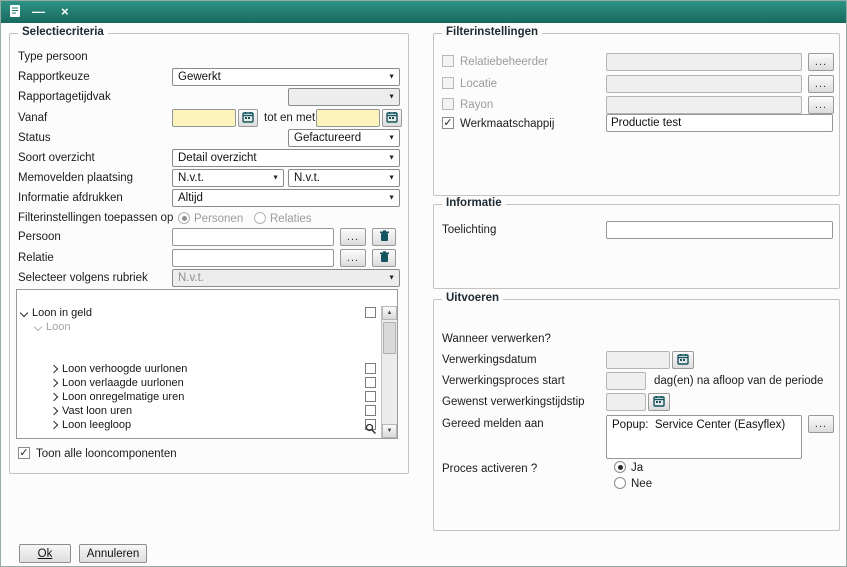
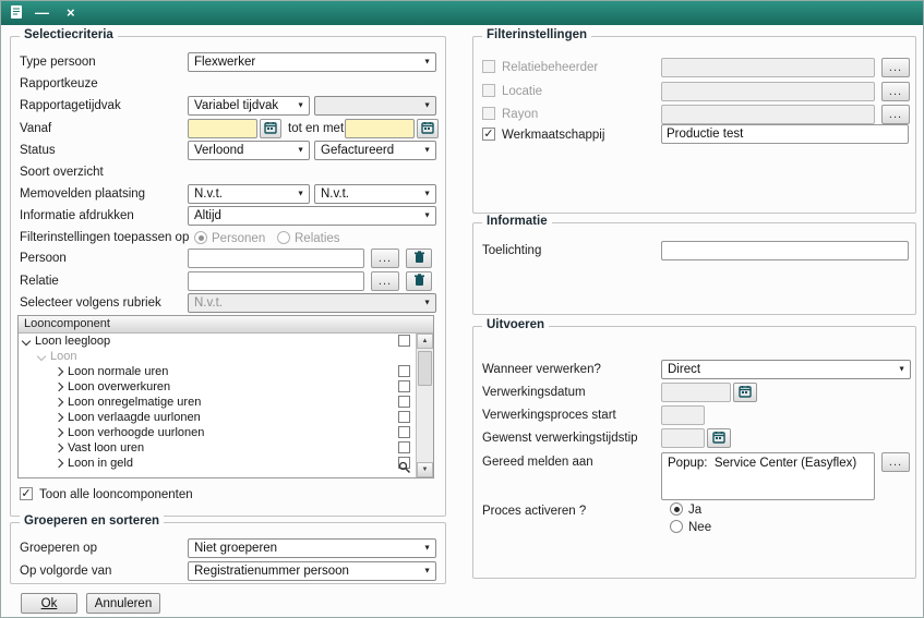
  —
  ×
  Selectiecriteria
  Type persoon
+ Flexwerker
  Rapportkeuze
- Gewerkt
  Rapportagetijdvak
+ Variabel tijdvak
  Vanaf
  tot en met
  Status
+ Verloond
  Gefactureerd
  Soort overzicht
- Detail overzicht
  Memovelden plaatsing
  N.v.t.
  N.v.t.
  Informatie afdrukken
  Altijd
  Filterinstellingen toepassen op
  Personen
  Relaties
  Persoon
  ...
  Relatie
  ...
  Selecteer volgens rubriek
  N.v.t.
+ Looncomponent
- Loon in geld
+ Loon leegloop
  Loon
+ Loon normale uren
+ Loon overwerkuren
- Loon verhoogde uurlonen
+ Loon onregelmatige uren
  Loon verlaagde uurlonen
- Loon onregelmatige uren
+ Loon verhoogde uurlonen
  Vast loon uren
- Loon leegloop
+ Loon in geld
  ✓
  Toon alle looncomponenten
+ Groeperen en sorteren
+ Groeperen op
+ Niet groeperen
+ Op volgorde van
+ Registratienummer persoon
  Filterinstellingen
  Relatiebeheerder
  ...
  Locatie
  ...
  Rayon
  ...
  ✓
  Werkmaatschappij
  Productie test
  Informatie
  Toelichting
  Uitvoeren
  Wanneer verwerken?
+ Direct
  Verwerkingsdatum
  Verwerkingsproces start
- dag(en) na afloop van de periode
  Gewenst verwerkingstijdstip
  Gereed melden aan
  Popup: Service Center (Easyflex)
  ...
  Proces activeren ?
  Ja
  Nee
  Ok
  Annuleren
